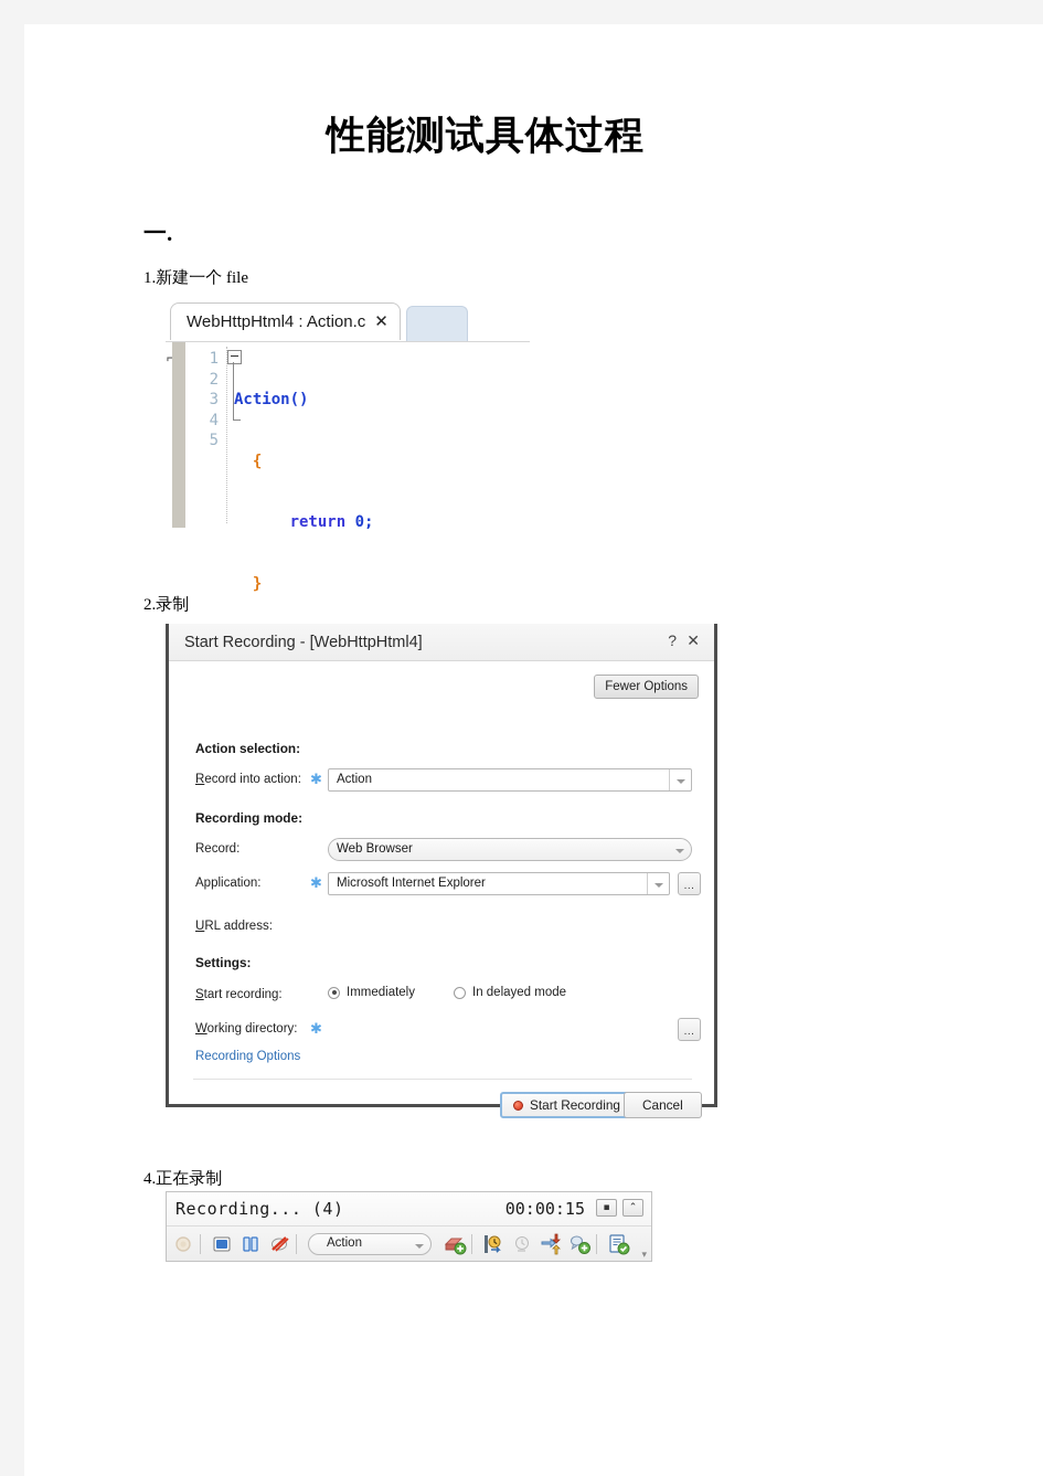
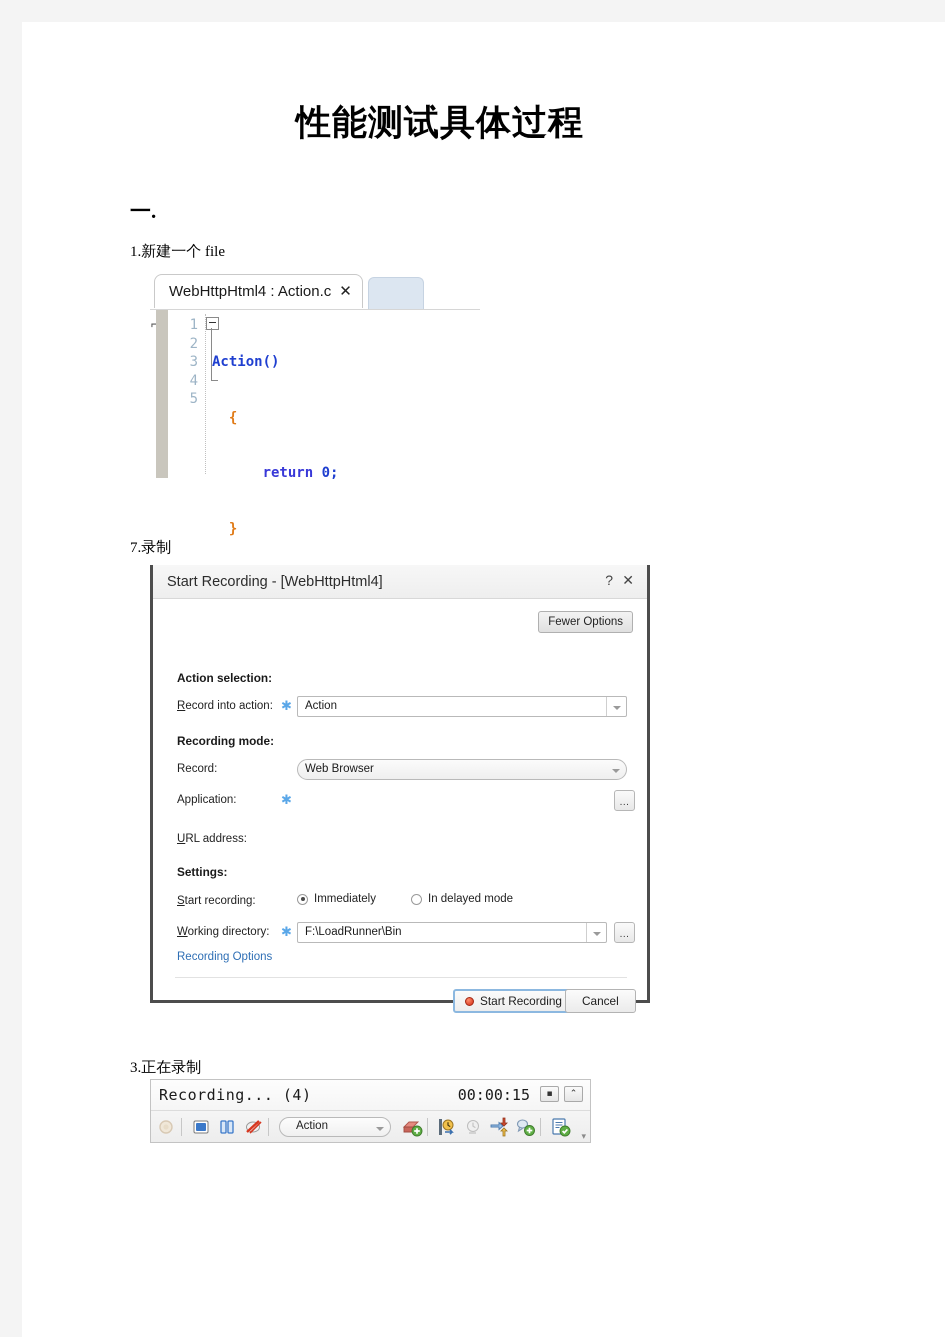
  性能测试具体过程
  一.
  1.新建一个 file
  WebHttpHtml4 : Action.c
  ✕
  1
  2
  3
  4
  5
  Action()
  {
  return 0;
  }
- 2.录制
+ 7.录制
  Start Recording - [WebHttpHtml4]
  ?
  ✕
  Fewer Options
  Action selection:
  Record into action:
  ✱
  Action
  Recording mode:
  Record:
  Web Browser
  Application:
  ✱
- Microsoft Internet Explorer
  ...
  URL address:
  Settings:
  Start recording:
  Immediately
  In delayed mode
  Working directory:
  ✱
+ F:\LoadRunner\Bin
  ...
  Recording Options
  Start Recording
  Cancel
- 4.正在录制
+ 3.正在录制
  Recording... (4)
  00:00:15
  ▪
  ⌃
  Action
  ▾
